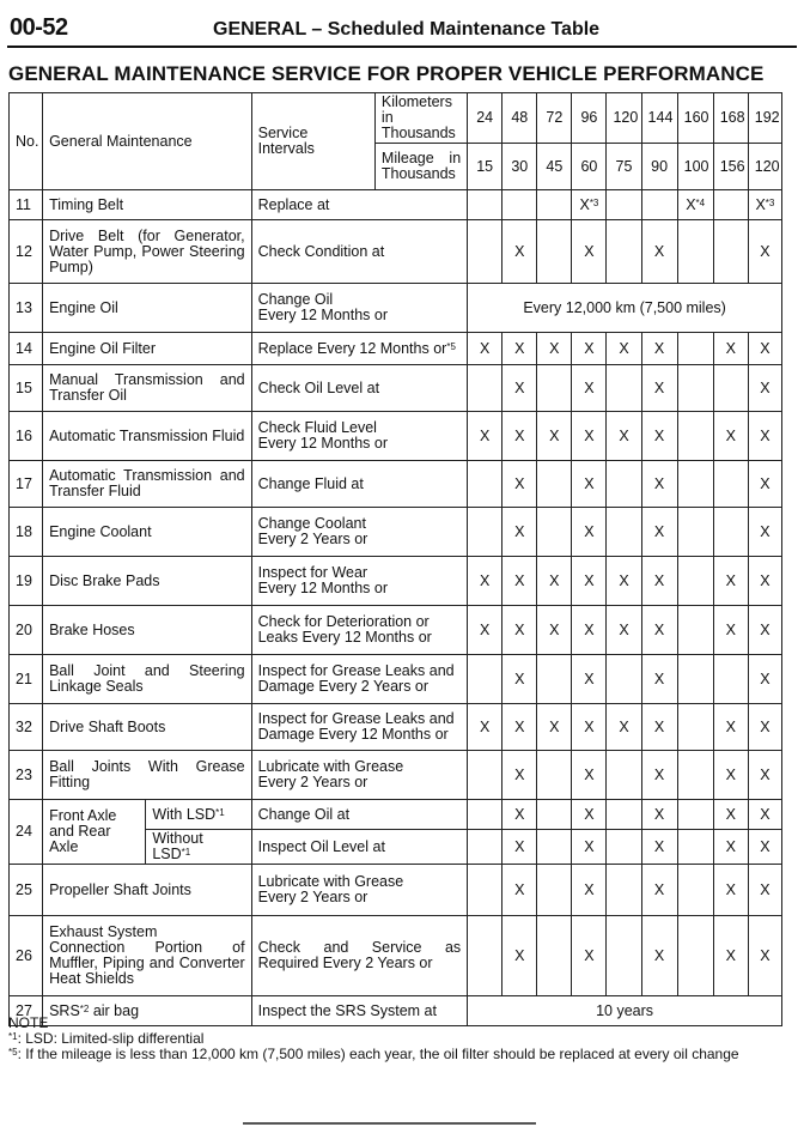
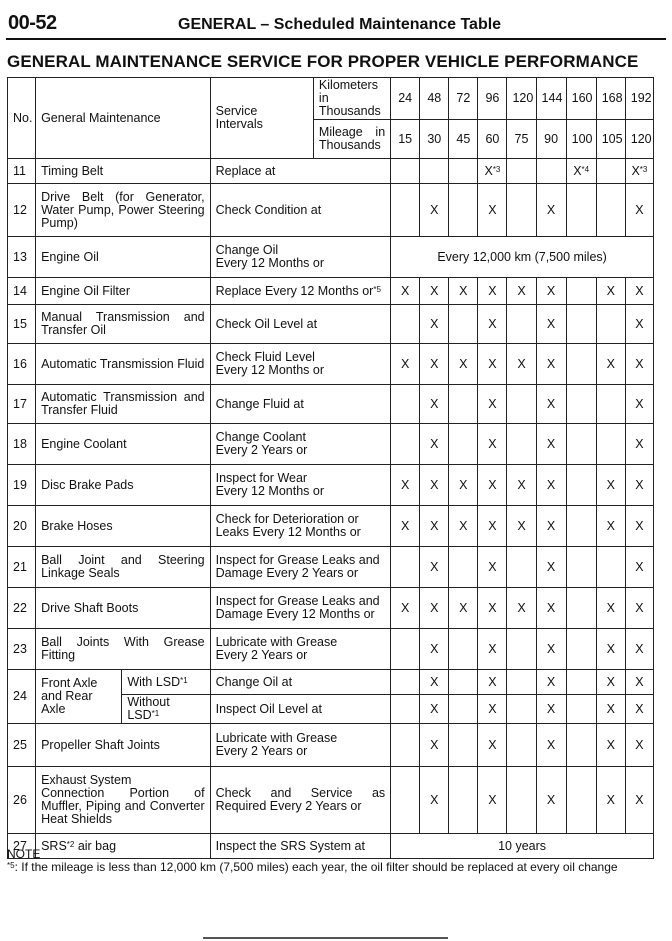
  00-52
  GENERAL – Scheduled Maintenance Table
  GENERAL MAINTENANCE SERVICE FOR PROPER VEHICLE PERFORMANCE
  No.	General Maintenance	Service Intervals	Kilometers in Thousands	24	48	72	96	120	144	160	168	192
- Mileage in Thousands	15	30	45	60	75	90	100	156	120
+ Mileage in Thousands	15	30	45	60	75	90	100	105	120
  11	Timing Belt	Replace at				X*3			X*4		X*3
  12	Drive Belt (for Generator, Water Pump, Power Steering Pump)	Check Condition at		X		X		X			X
  13	Engine Oil	Change OilEvery 12 Months or	Every 12,000 km (7,500 miles)
  14	Engine Oil Filter	Replace Every 12 Months or*5	X	X	X	X	X	X		X	X
  15	Manual Transmission and Transfer Oil	Check Oil Level at		X		X		X			X
  16	Automatic Transmission Fluid	Check Fluid LevelEvery 12 Months or	X	X	X	X	X	X		X	X
  17	Automatic Transmission and Transfer Fluid	Change Fluid at		X		X		X			X
  18	Engine Coolant	Change CoolantEvery 2 Years or		X		X		X			X
  19	Disc Brake Pads	Inspect for WearEvery 12 Months or	X	X	X	X	X	X		X	X
  20	Brake Hoses	Check for Deterioration orLeaks Every 12 Months or	X	X	X	X	X	X		X	X
  21	Ball Joint and Steering Linkage Seals	Inspect for Grease Leaks andDamage Every 2 Years or		X		X		X			X
- 32	Drive Shaft Boots	Inspect for Grease Leaks andDamage Every 12 Months or	X	X	X	X	X	X		X	X
+ 22	Drive Shaft Boots	Inspect for Grease Leaks andDamage Every 12 Months or	X	X	X	X	X	X		X	X
  23	Ball Joints With Grease Fitting	Lubricate with GreaseEvery 2 Years or		X		X		X		X	X
  24	Front Axle and Rear Axle	With LSD*1	Change Oil at		X		X		X		X	X
  Without LSD*1	Inspect Oil Level at		X		X		X		X	X
  25	Propeller Shaft Joints	Lubricate with GreaseEvery 2 Years or		X		X		X		X	X
  26	Exhaust SystemConnection Portion of Muffler, Piping and Converter Heat Shields	Check and Service as Required Every 2 Years or		X		X		X		X	X
  27	SRS*2 air bag	Inspect the SRS System at	10 years
  NOTE
- *1: LSD: Limited-slip differential
  *5: If the mileage is less than 12,000 km (7,500 miles) each year, the oil filter should be replaced at every oil change
